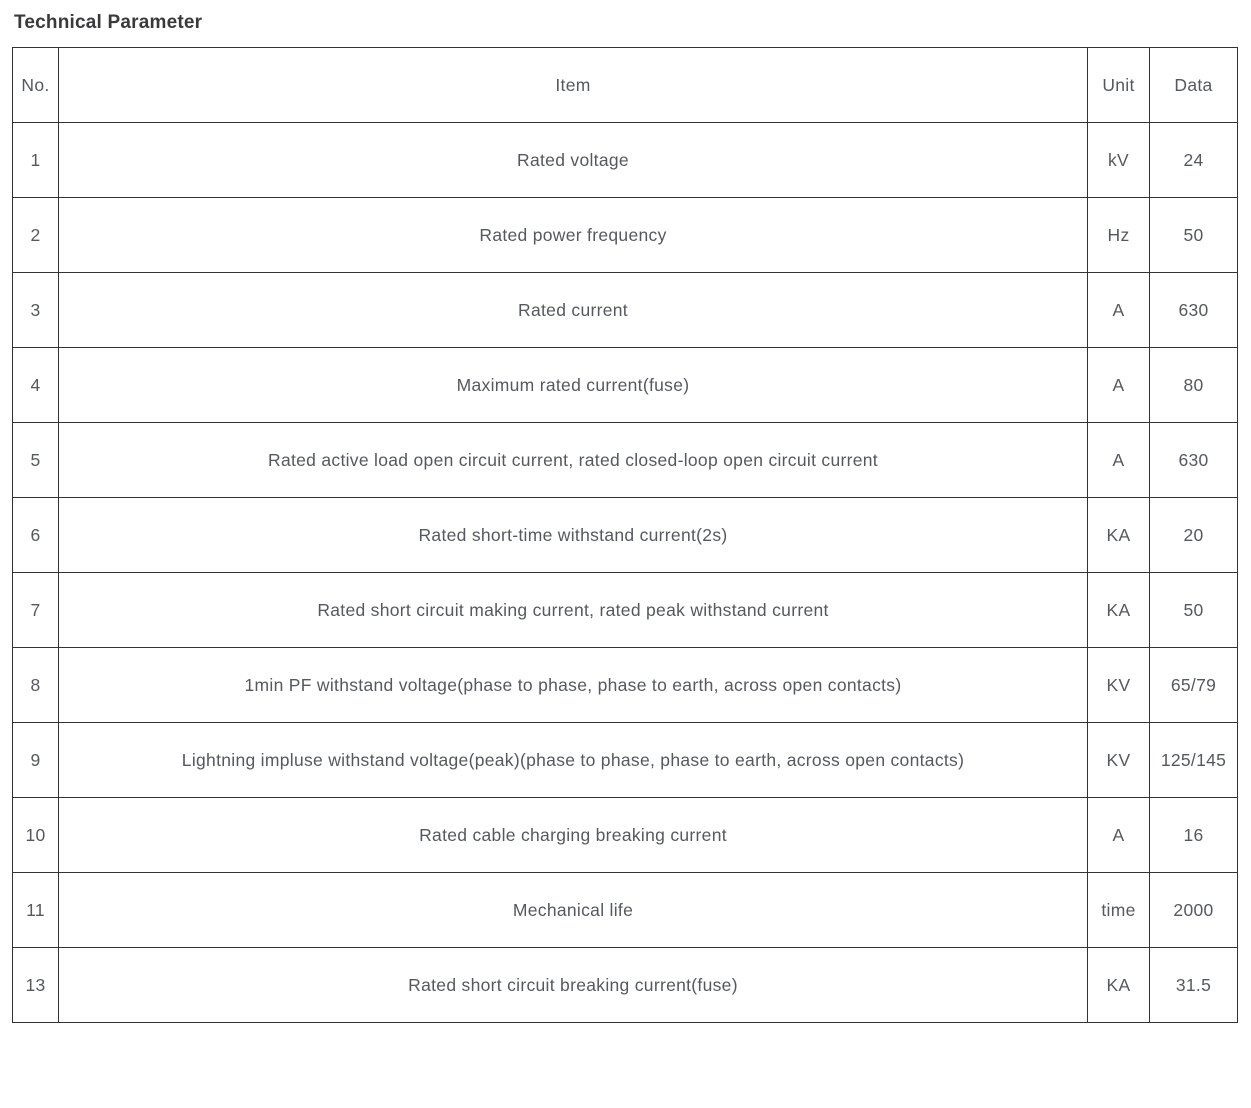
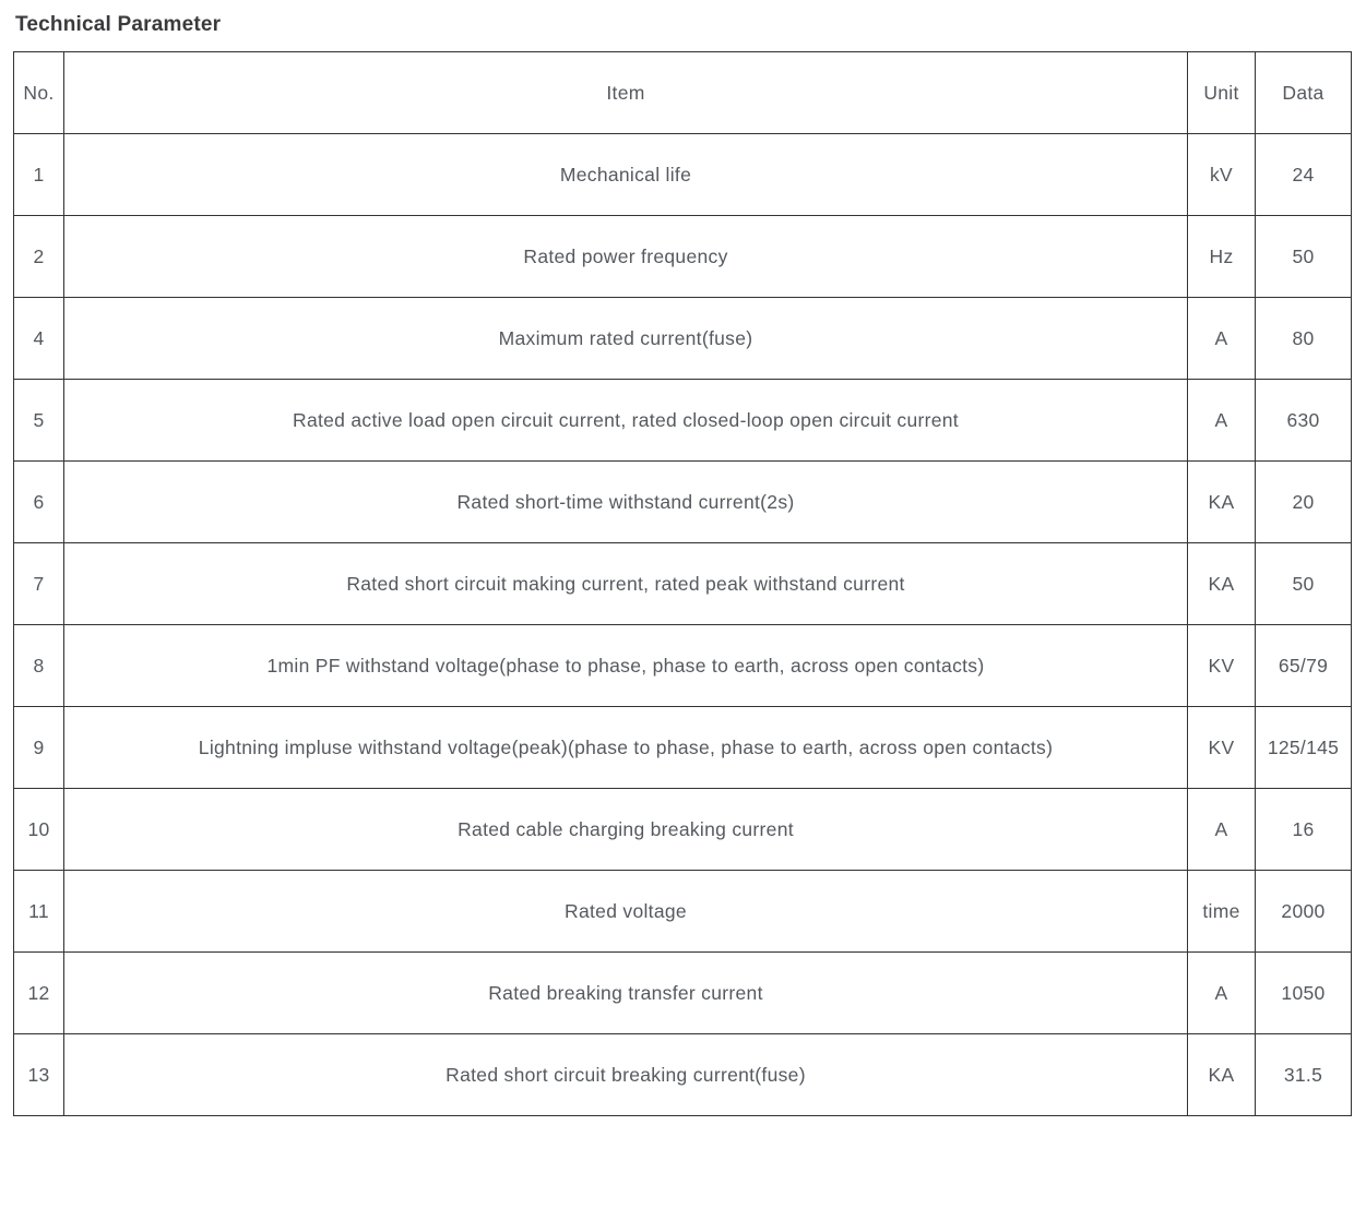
  Technical Parameter
  No.	Item	Unit	Data
- 1	Rated voltage	kV	24
+ 1	Mechanical life	kV	24
  2	Rated power frequency	Hz	50
- 3	Rated current	A	630
  4	Maximum rated current(fuse)	A	80
  5	Rated active load open circuit current, rated closed-loop open circuit current	A	630
  6	Rated short-time withstand current(2s)	KA	20
  7	Rated short circuit making current, rated peak withstand current	KA	50
  8	1min PF withstand voltage(phase to phase, phase to earth, across open contacts)	KV	65/79
  9	Lightning impluse withstand voltage(peak)(phase to phase, phase to earth, across open contacts)	KV	125/145
  10	Rated cable charging breaking current	A	16
- 11	Mechanical life	time	2000
+ 11	Rated voltage	time	2000
+ 12	Rated breaking transfer current	A	1050
  13	Rated short circuit breaking current(fuse)	KA	31.5
